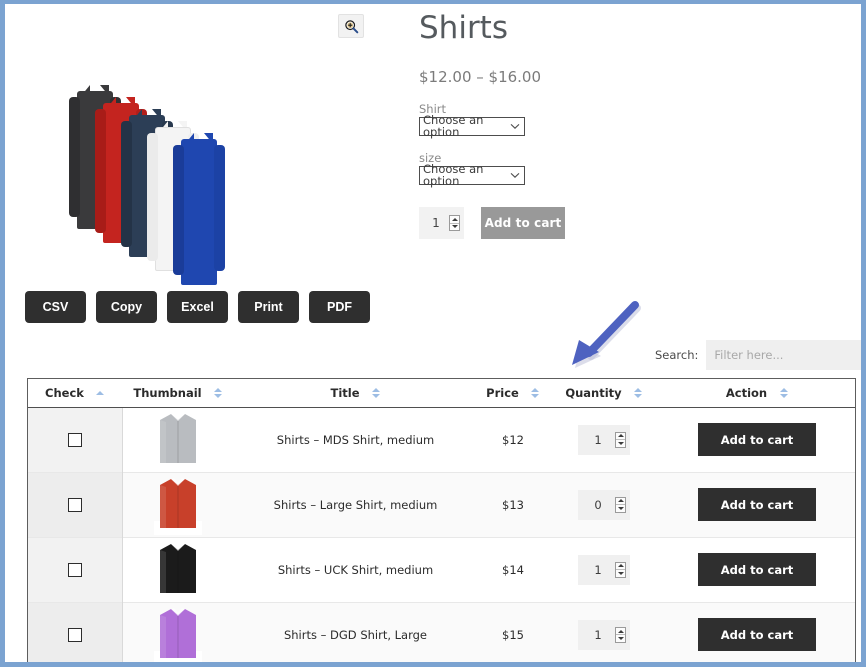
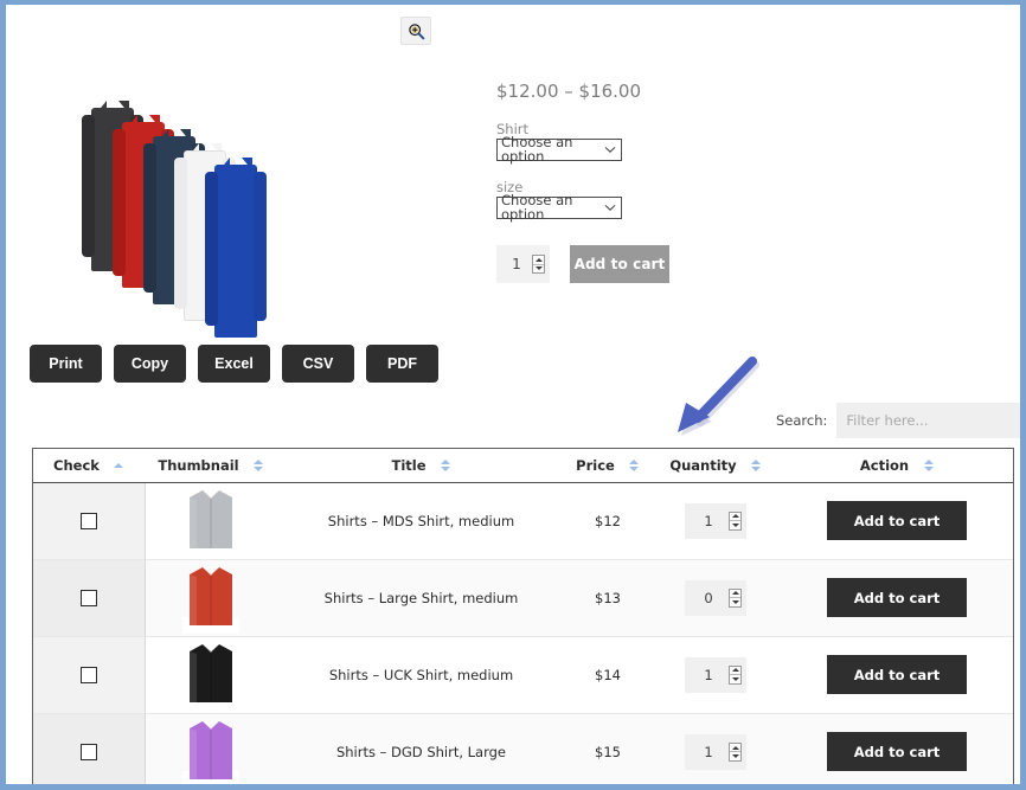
- Shirts
  $12.00 – $16.00
  Shirt
  Choose an option
  size
  Choose an option
  1
  Add to cart
- CSV
+ Print
  Copy
  Excel
- Print
+ CSV
  PDF
  Search:
  Filter here...
  Check	Thumbnail	Title	Price	Quantity	Action
  		Shirts – MDS Shirt, medium	$12	1	Add to cart
  		Shirts – Large Shirt, medium	$13	0	Add to cart
  		Shirts – UCK Shirt, medium	$14	1	Add to cart
  		Shirts – DGD Shirt, Large	$15	1	Add to cart
